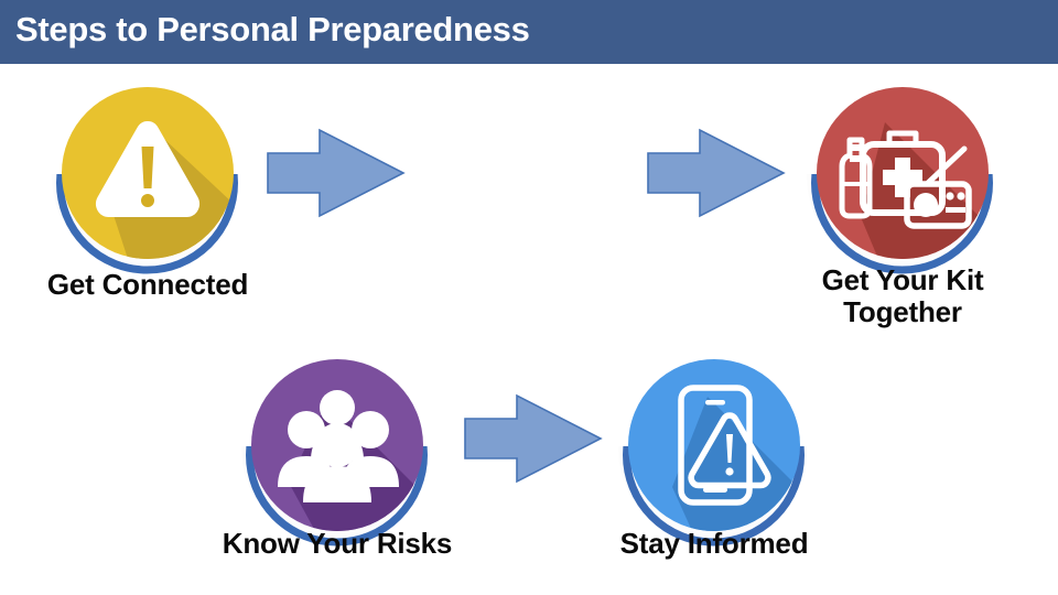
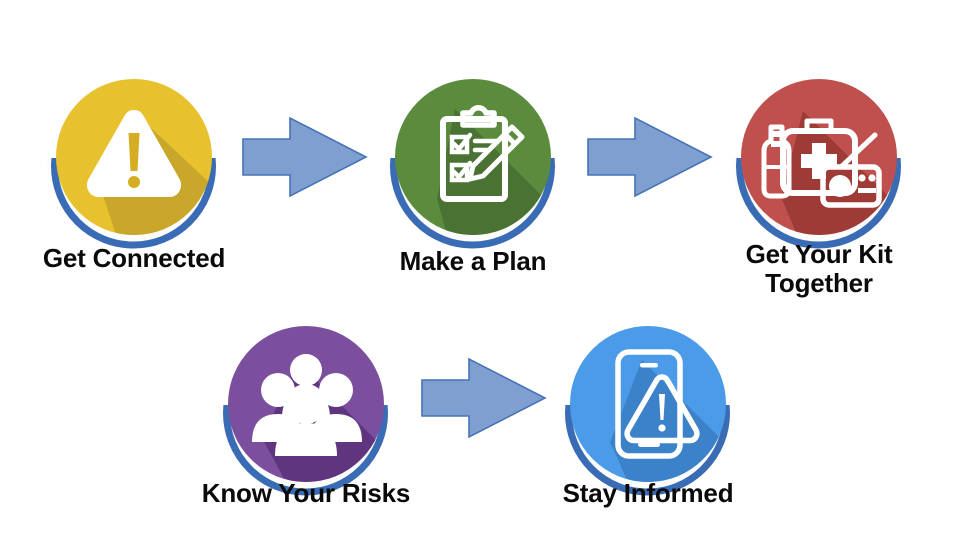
- Steps to Personal Preparedness
  Get Connected
+ Make a Plan
  Get Your Kit
  Together
  Know Your Risks
  Stay Informed
